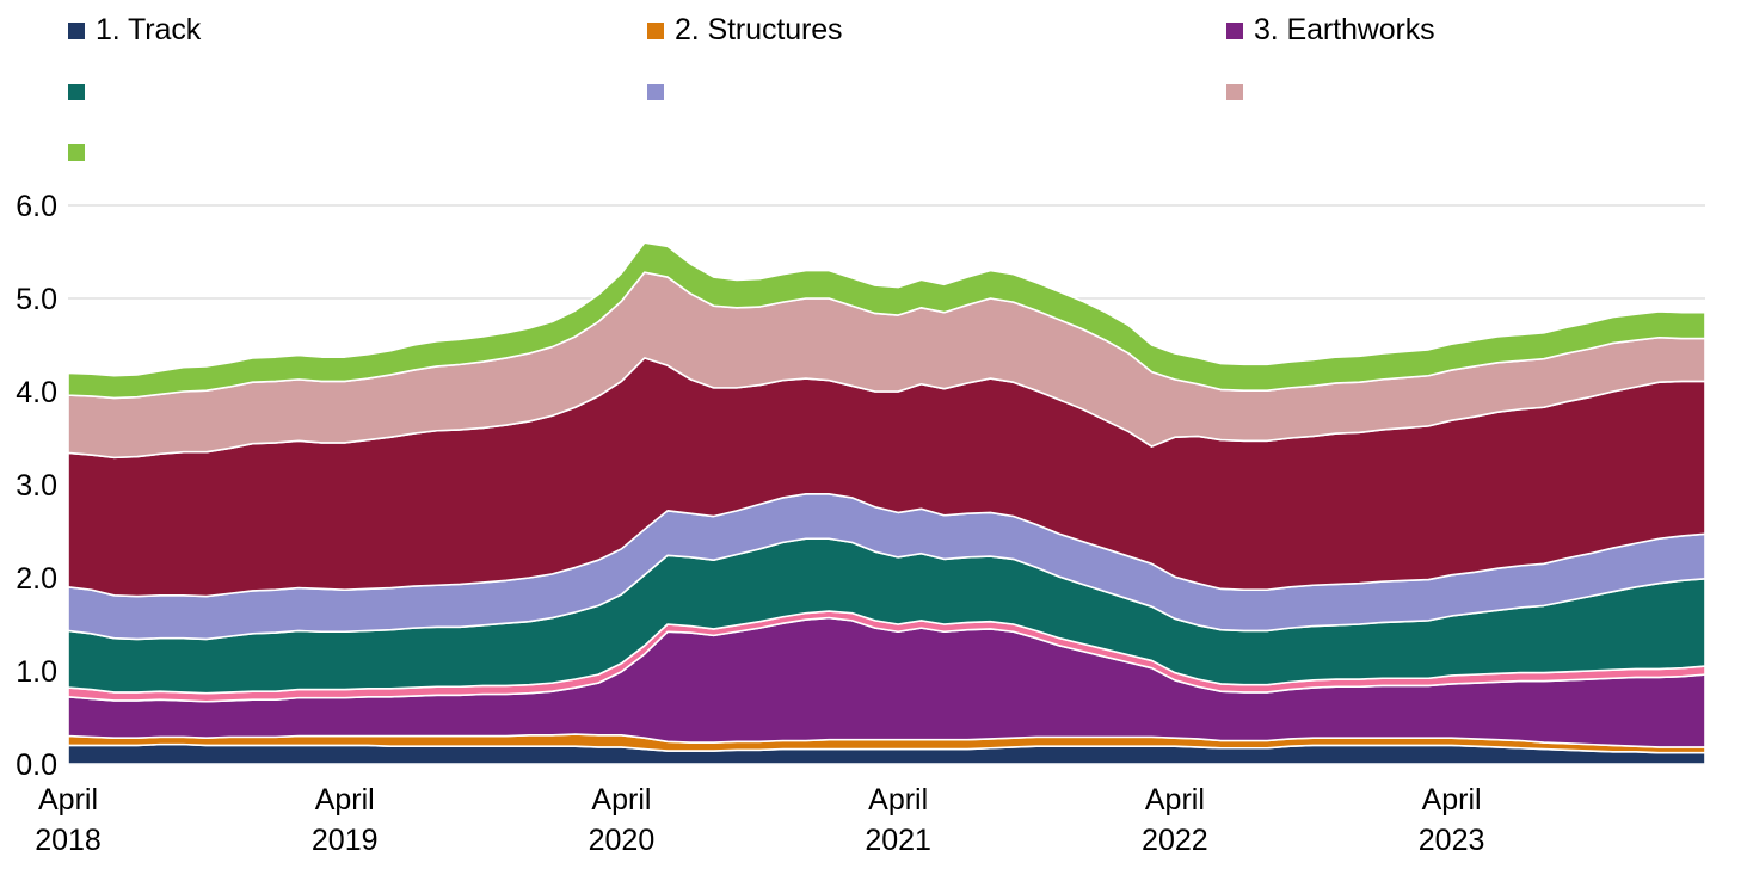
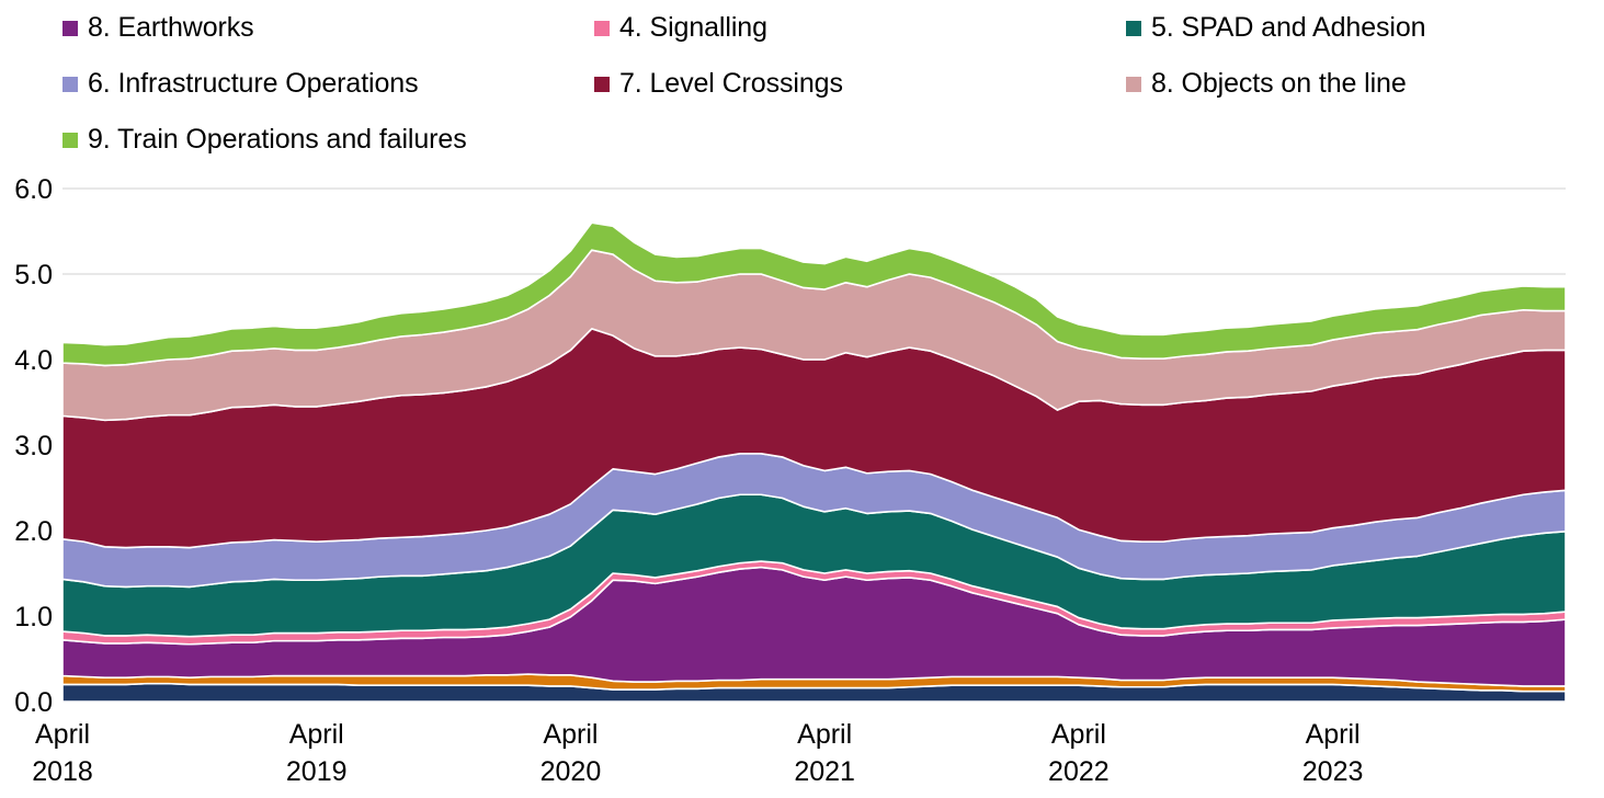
- 1. Track
- 2. Structures
- 3. Earthworks
+ 8. Earthworks
+ 4. Signalling
+ 5. SPAD and Adhesion
+ 6. Infrastructure Operations
+ 7. Level Crossings
+ 8. Objects on the line
+ 9. Train Operations and failures
  0.0
  1.0
  2.0
  3.0
  4.0
  5.0
  6.0
  April
  2018
  April
  2019
  April
  2020
  April
  2021
  April
  2022
  April
  2023
